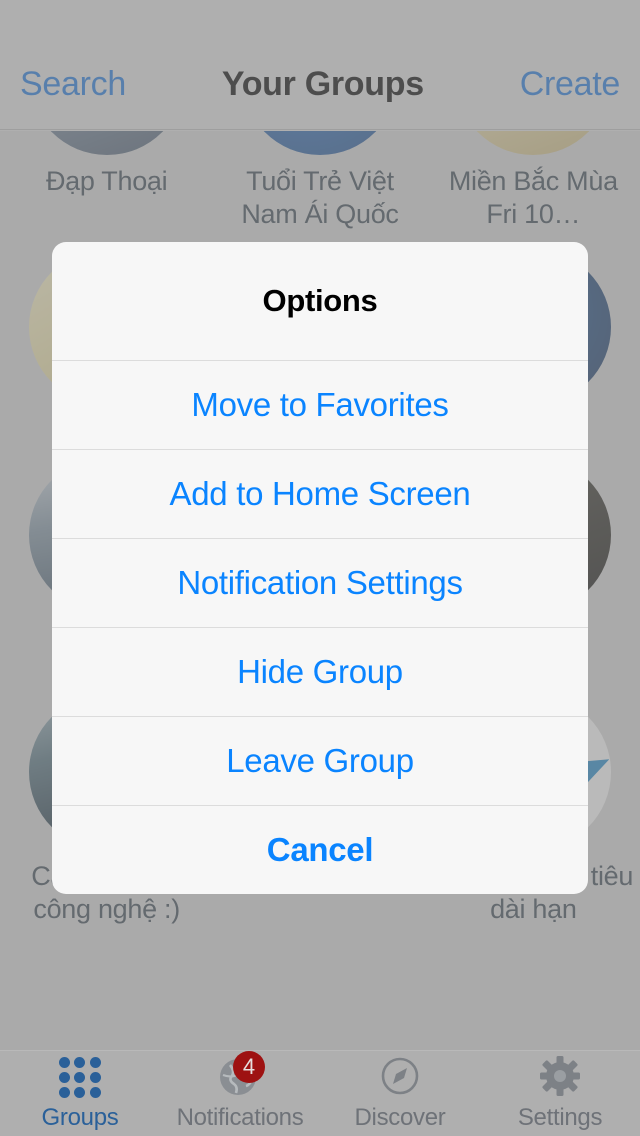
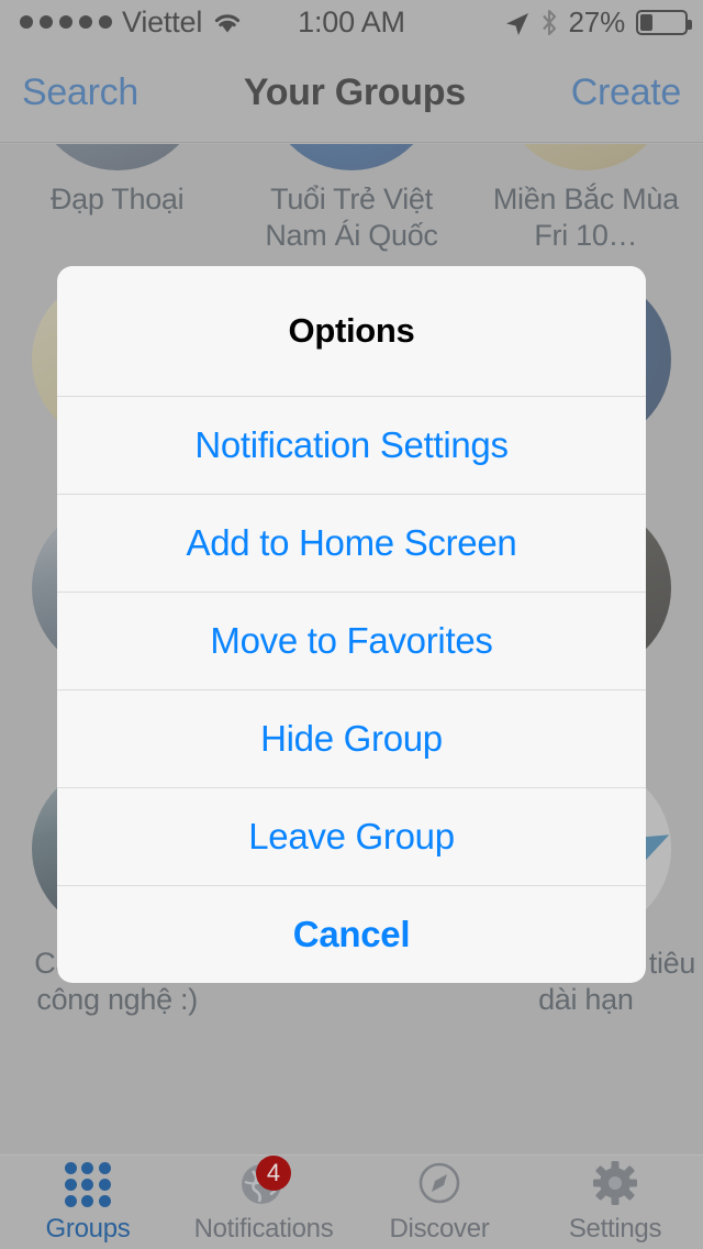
  Đạp Thoại
  Tuổi Trẻ Việt Nam Ái Quốc
  Miền Bắc Mùa Fri 10…
+ Viettel
+ 1:00 AM
+ 27%
  Search
  Your Groups
  Create
  Options
- Move to Favorites
+ Notification Settings
  Add to Home Screen
- Notification Settings
+ Move to Favorites
  Hide Group
  Leave Group
  Cancel
  Groups
  4
  Notifications
  Discover
  Settings
